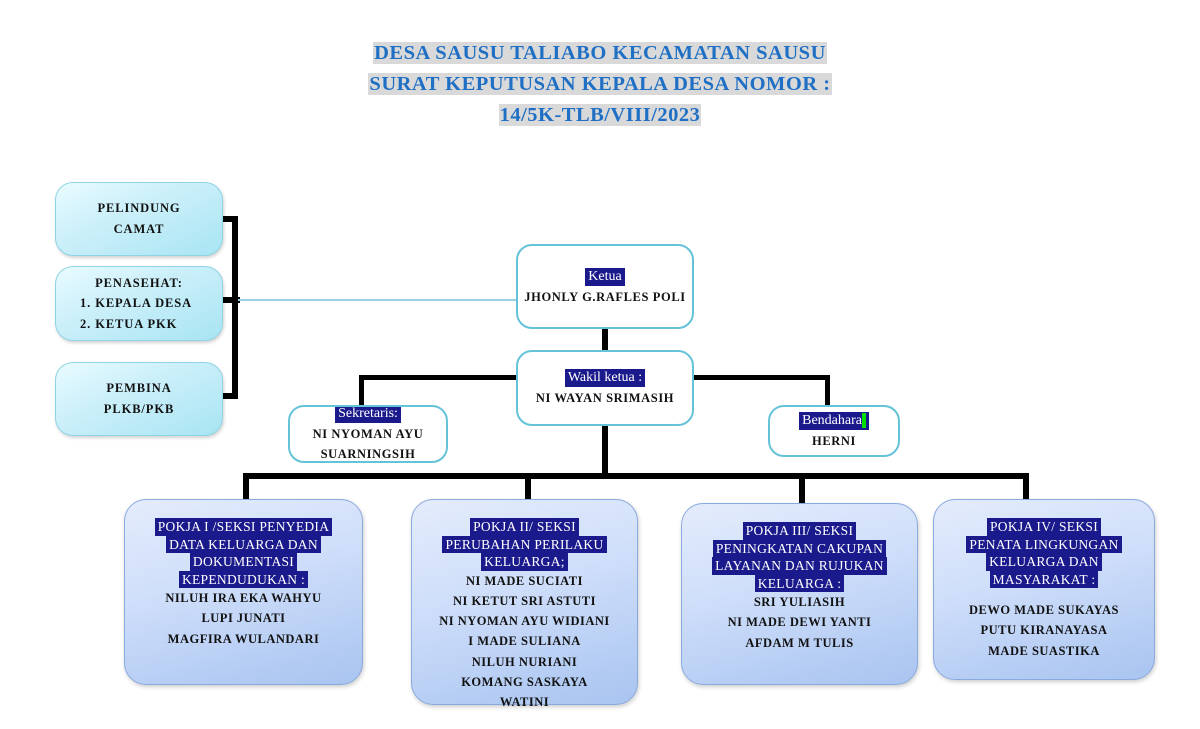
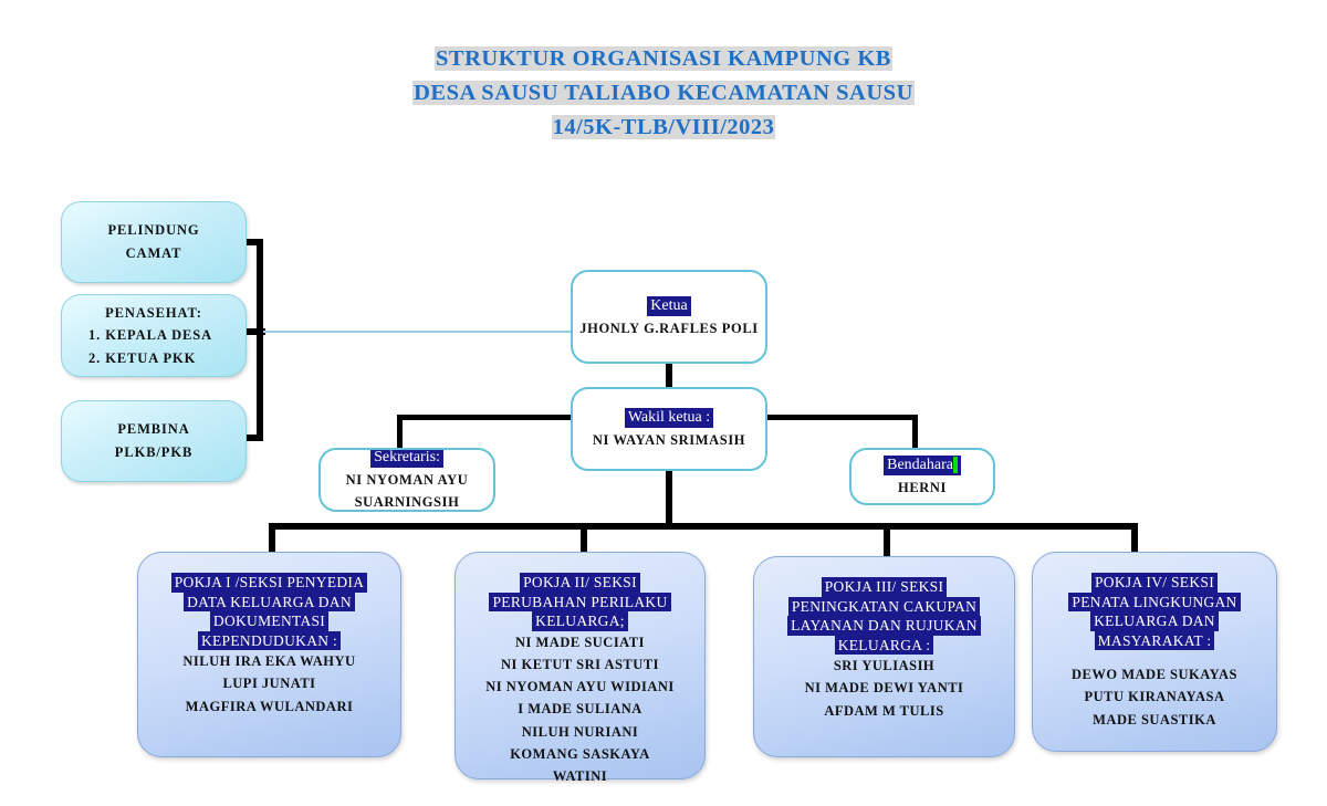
+ STRUKTUR ORGANISASI KAMPUNG KB
  DESA SAUSU TALIABO KECAMATAN SAUSU
- SURAT KEPUTUSAN KEPALA DESA NOMOR :
  14/5K-TLB/VIII/2023
  PELINDUNG
  CAMAT
  PENASEHAT:
  1. KEPALA DESA
  2. KETUA PKK
  PEMBINA
  PLKB/PKB
  Ketua
  JHONLY G.RAFLES POLI
  Wakil ketua :
  NI WAYAN SRIMASIH
  Sekretaris:
  NI NYOMAN AYU
  SUARNINGSIH
  Bendahara:
  HERNI
  POKJA I /SEKSI PENYEDIA
  DATA KELUARGA DAN
  DOKUMENTASI
  KEPENDUDUKAN :
  NILUH IRA EKA WAHYU
  LUPI JUNATI
  MAGFIRA WULANDARI
  POKJA II/ SEKSI
  PERUBAHAN PERILAKU
  KELUARGA;
  NI MADE SUCIATI
  NI KETUT SRI ASTUTI
  NI NYOMAN AYU WIDIANI
  I MADE SULIANA
  NILUH NURIANI
  KOMANG SASKAYA
  WATINI
  POKJA III/ SEKSI
  PENINGKATAN CAKUPAN
  LAYANAN DAN RUJUKAN
  KELUARGA :
  SRI YULIASIH
  NI MADE DEWI YANTI
  AFDAM M TULIS
  POKJA IV/ SEKSI
  PENATA LINGKUNGAN
  KELUARGA DAN
  MASYARAKAT :
  DEWO MADE SUKAYAS
  PUTU KIRANAYASA
  MADE SUASTIKA
